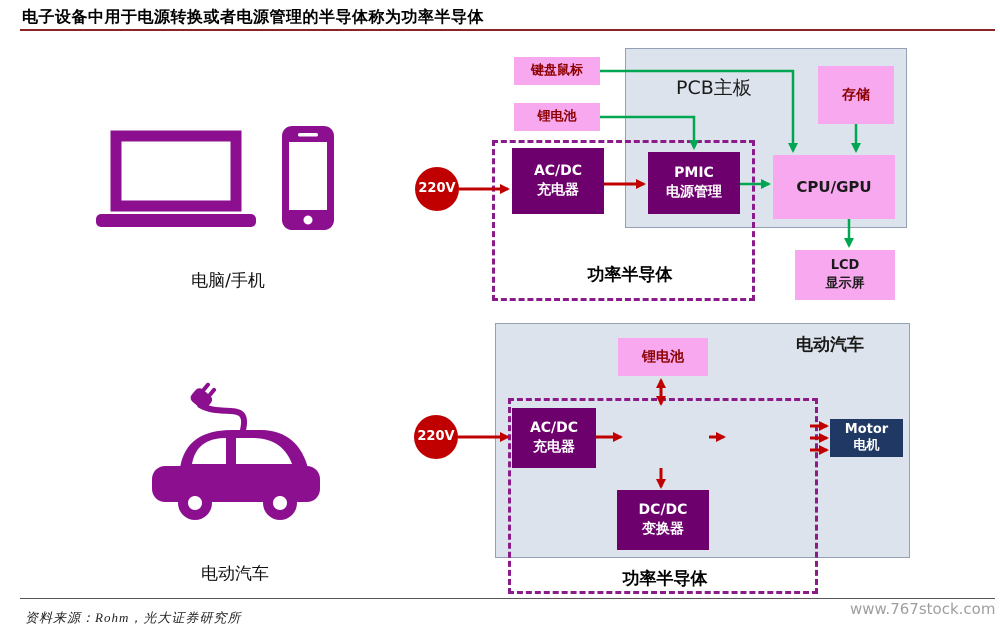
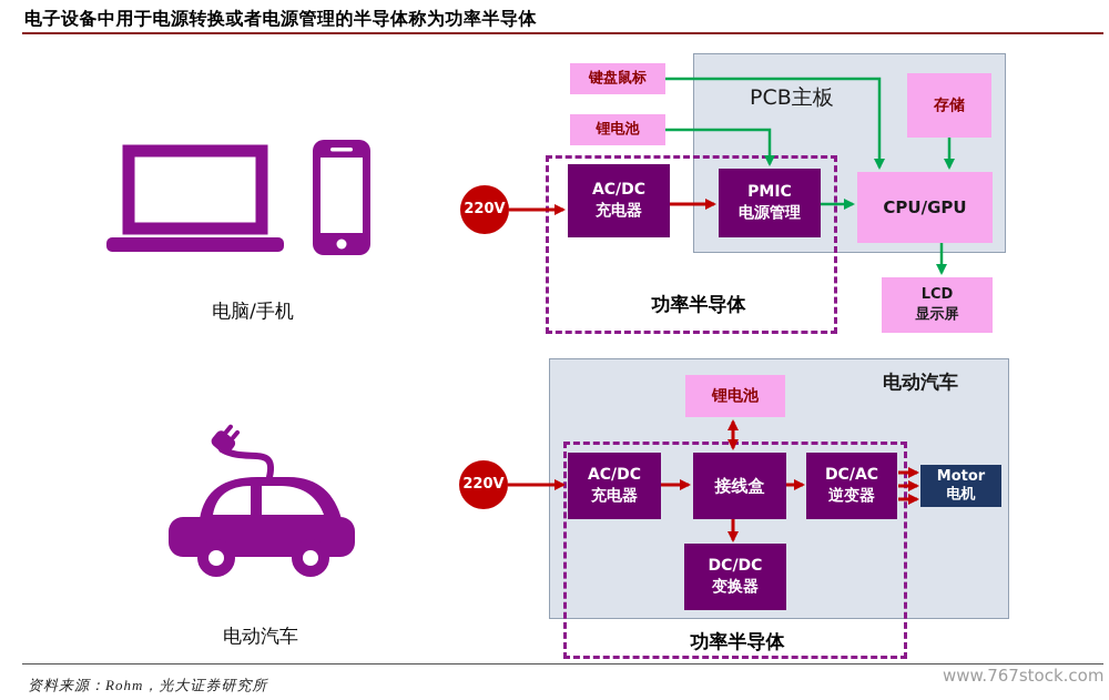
  电子设备中用于电源转换或者电源管理的半导体称为功率半导体
  电脑/手机
  电动汽车
  PCB主板
  电动汽车
  功率半导体
  功率半导体
  键盘鼠标
  锂电池
  存储
  CPU/GPU
  LCD
  显示屏
  AC/DC
  充电器
  PMIC
  电源管理
  220V
  锂电池
  AC/DC
  充电器
+ 接线盒
+ DC/AC
+ 逆变器
  Motor
  电机
  DC/DC
  变换器
  220V
  资料来源：Rohm，光大证券研究所
  www.767stock.com
